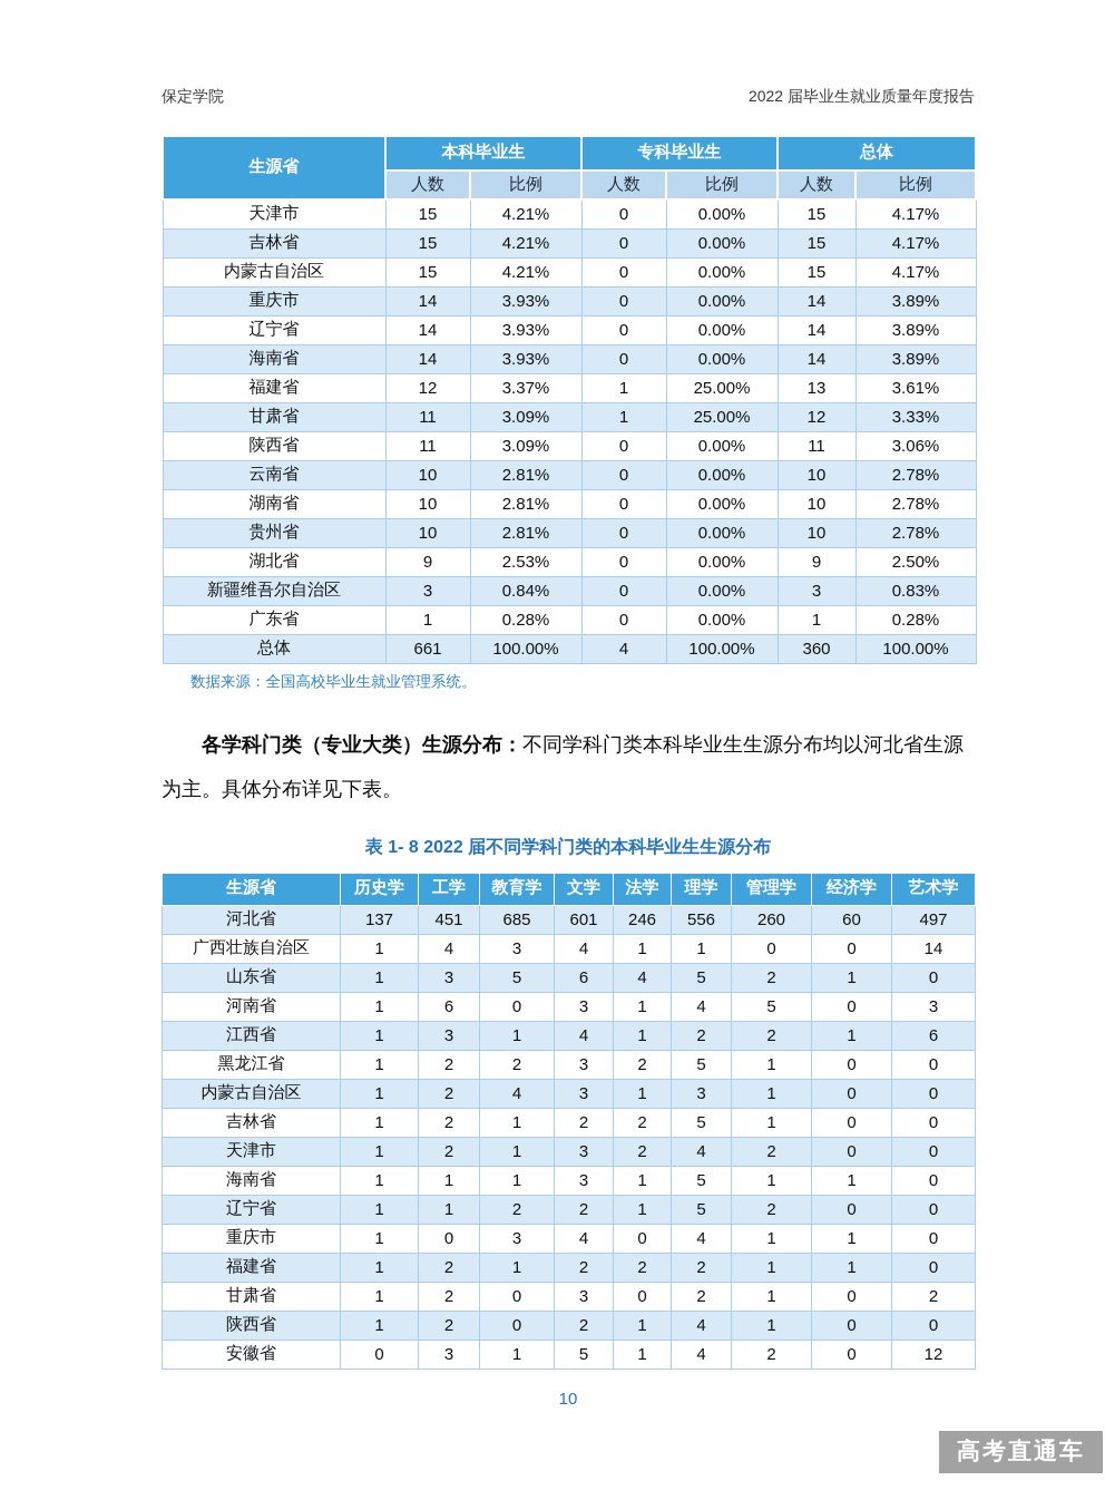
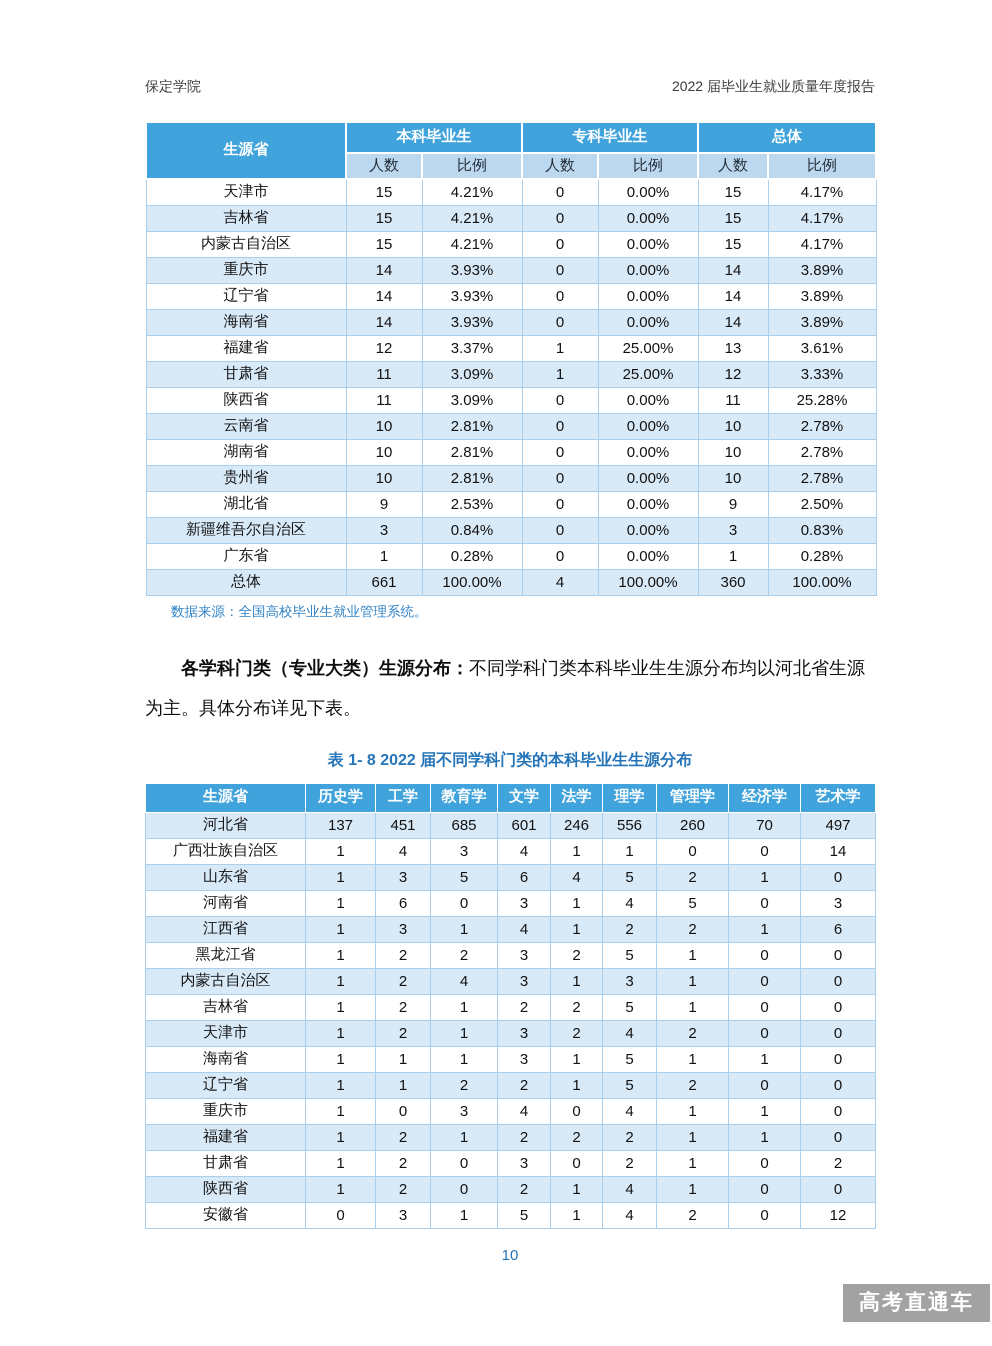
  保定学院
  2022 届毕业生就业质量年度报告
  生源省	本科毕业生	专科毕业生	总体
  人数	比例	人数	比例	人数	比例
  天津市	15	4.21%	0	0.00%	15	4.17%
  吉林省	15	4.21%	0	0.00%	15	4.17%
  内蒙古自治区	15	4.21%	0	0.00%	15	4.17%
  重庆市	14	3.93%	0	0.00%	14	3.89%
  辽宁省	14	3.93%	0	0.00%	14	3.89%
  海南省	14	3.93%	0	0.00%	14	3.89%
  福建省	12	3.37%	1	25.00%	13	3.61%
  甘肃省	11	3.09%	1	25.00%	12	3.33%
- 陕西省	11	3.09%	0	0.00%	11	3.06%
+ 陕西省	11	3.09%	0	0.00%	11	25.28%
  云南省	10	2.81%	0	0.00%	10	2.78%
  湖南省	10	2.81%	0	0.00%	10	2.78%
  贵州省	10	2.81%	0	0.00%	10	2.78%
  湖北省	9	2.53%	0	0.00%	9	2.50%
  新疆维吾尔自治区	3	0.84%	0	0.00%	3	0.83%
  广东省	1	0.28%	0	0.00%	1	0.28%
  总体	661	100.00%	4	100.00%	360	100.00%
  数据来源：全国高校毕业生就业管理系统。
  各学科门类（专业大类）生源分布：不同学科门类本科毕业生生源分布均以河北省生源为主。具体分布详见下表。
  表 1- 8 2022 届不同学科门类的本科毕业生生源分布
  生源省	历史学	工学	教育学	文学	法学	理学	管理学	经济学	艺术学
- 河北省	137	451	685	601	246	556	260	60	497
+ 河北省	137	451	685	601	246	556	260	70	497
  广西壮族自治区	1	4	3	4	1	1	0	0	14
  山东省	1	3	5	6	4	5	2	1	0
  河南省	1	6	0	3	1	4	5	0	3
  江西省	1	3	1	4	1	2	2	1	6
  黑龙江省	1	2	2	3	2	5	1	0	0
  内蒙古自治区	1	2	4	3	1	3	1	0	0
  吉林省	1	2	1	2	2	5	1	0	0
  天津市	1	2	1	3	2	4	2	0	0
  海南省	1	1	1	3	1	5	1	1	0
  辽宁省	1	1	2	2	1	5	2	0	0
  重庆市	1	0	3	4	0	4	1	1	0
  福建省	1	2	1	2	2	2	1	1	0
  甘肃省	1	2	0	3	0	2	1	0	2
  陕西省	1	2	0	2	1	4	1	0	0
  安徽省	0	3	1	5	1	4	2	0	12
  10
  高考直通车
